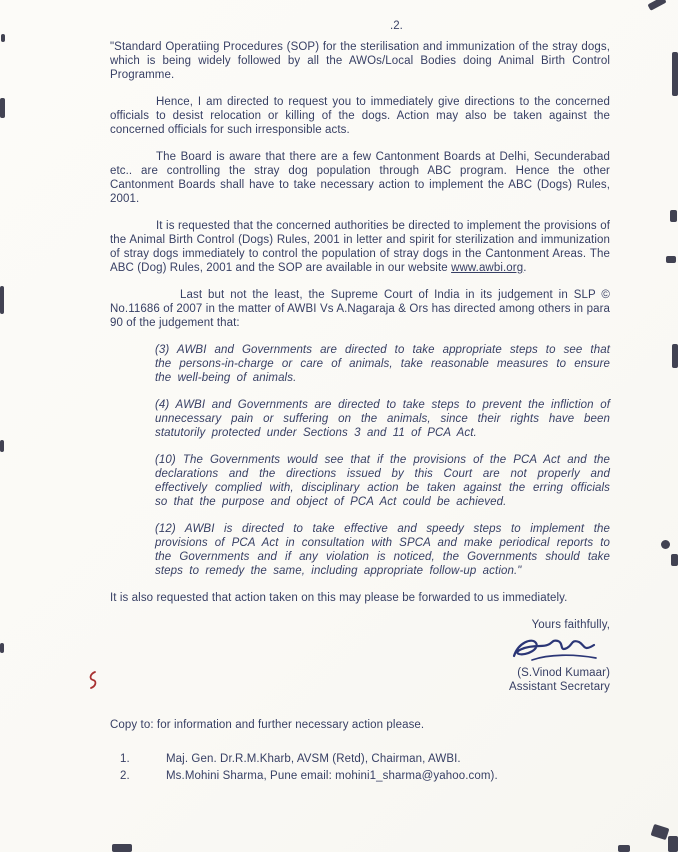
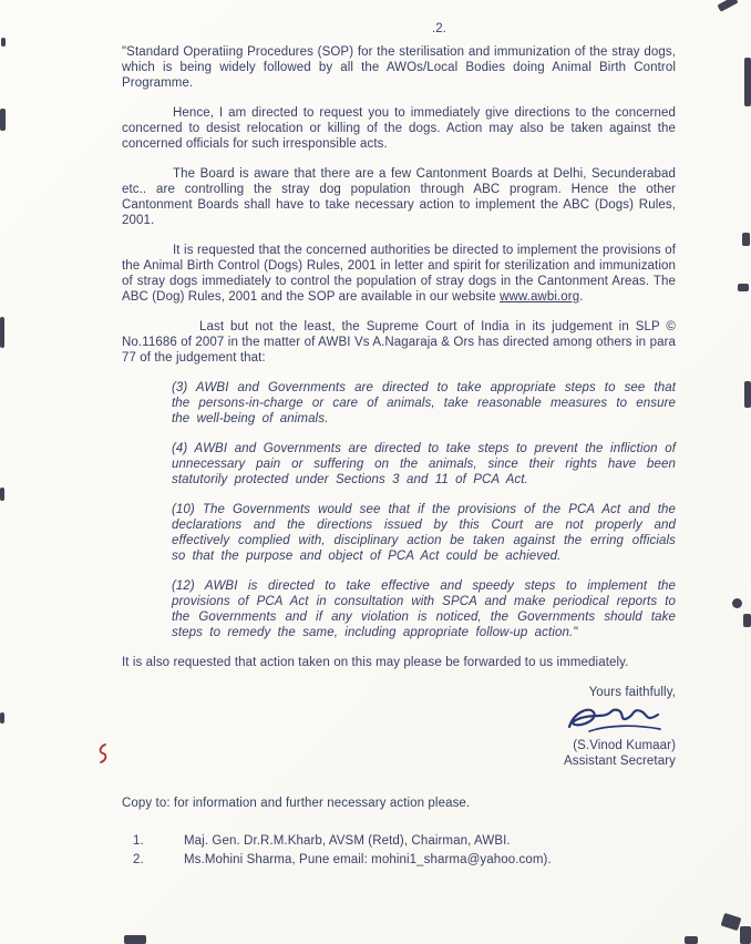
  .2.
  "Standard Operatiing Procedures (SOP) for the sterilisation and immunization of the stray dogs, which is being widely followed by all the AWOs/Local Bodies doing Animal Birth Control Programme.
- Hence, I am directed to request you to immediately give directions to the concerned officials to desist relocation or killing of the dogs. Action may also be taken against the concerned officials for such irresponsible acts.
+ Hence, I am directed to request you to immediately give directions to the concerned concerned to desist relocation or killing of the dogs. Action may also be taken against the concerned officials for such irresponsible acts.
  The Board is aware that there are a few Cantonment Boards at Delhi, Secunderabad etc.. are controlling the stray dog population through ABC program. Hence the other Cantonment Boards shall have to take necessary action to implement the ABC (Dogs) Rules, 2001.
  It is requested that the concerned authorities be directed to implement the provisions of the Animal Birth Control (Dogs) Rules, 2001 in letter and spirit for sterilization and immunization of stray dogs immediately to control the population of stray dogs in the Cantonment Areas. The ABC (Dog) Rules, 2001 and the SOP are available in our website www.awbi.org.
- Last but not the least, the Supreme Court of India in its judgement in SLP © No.11686 of 2007 in the matter of AWBI Vs A.Nagaraja & Ors has directed among others in para 90 of the judgement that:
+ Last but not the least, the Supreme Court of India in its judgement in SLP © No.11686 of 2007 in the matter of AWBI Vs A.Nagaraja & Ors has directed among others in para 77 of the judgement that:
  (3) AWBI and Governments are directed to take appropriate steps to see that the persons-in-charge or care of animals, take reasonable measures to ensure the well-being of animals.
  (4) AWBI and Governments are directed to take steps to prevent the infliction of unnecessary pain or suffering on the animals, since their rights have been statutorily protected under Sections 3 and 11 of PCA Act.
  (10) The Governments would see that if the provisions of the PCA Act and the declarations and the directions issued by this Court are not properly and effectively complied with, disciplinary action be taken against the erring officials so that the purpose and object of PCA Act could be achieved.
  (12) AWBI is directed to take effective and speedy steps to implement the provisions of PCA Act in consultation with SPCA and make periodical reports to the Governments and if any violation is noticed, the Governments should take steps to remedy the same, including appropriate follow-up action."
  It is also requested that action taken on this may please be forwarded to us immediately.
  Yours faithfully,
  (S.Vinod Kumaar)
  Assistant Secretary
  Copy to: for information and further necessary action please.
  1.
  Maj. Gen. Dr.R.M.Kharb, AVSM (Retd), Chairman, AWBI.
  2.
  Ms.Mohini Sharma, Pune email: mohini1_sharma@yahoo.com).
